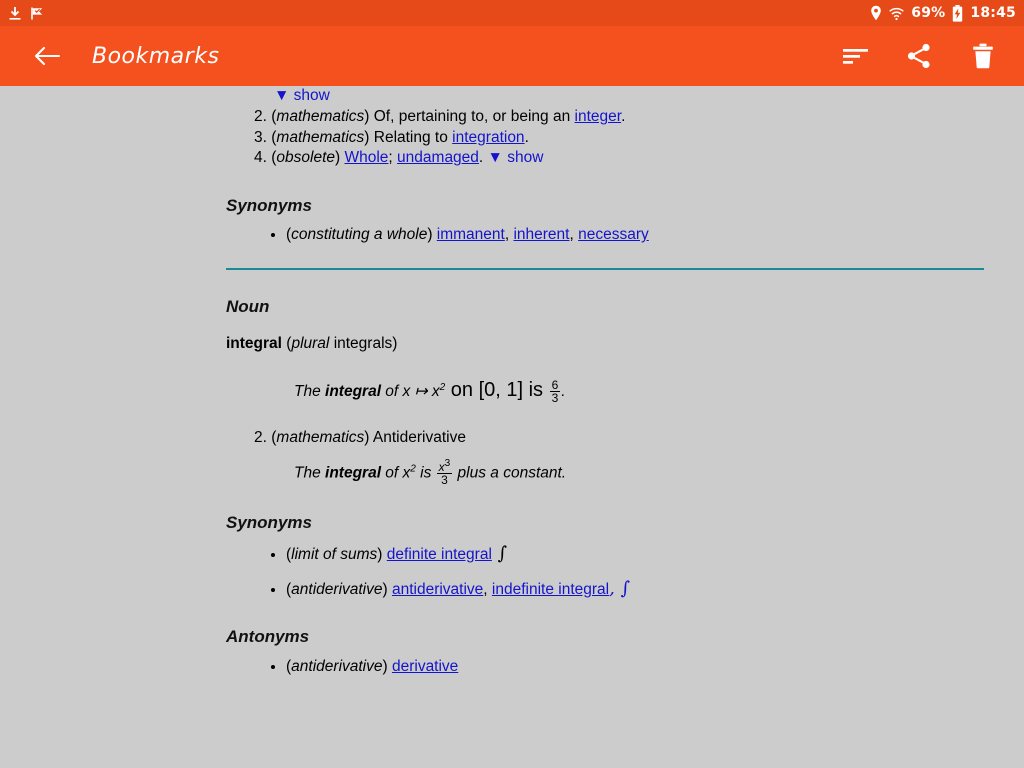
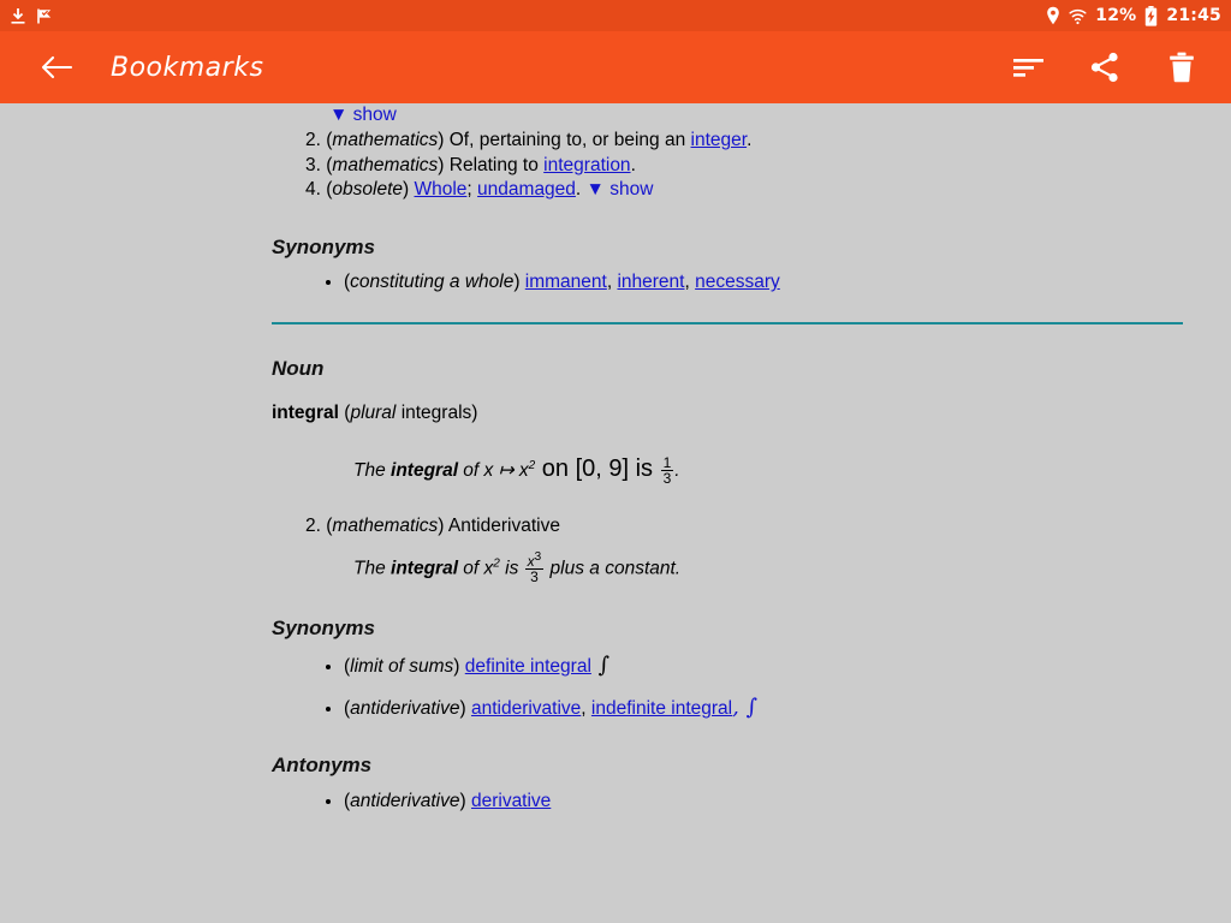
- 69%
+ 12%
- 18:45
+ 21:45
  Bookmarks
  ▼ show
  2. (mathematics) Of, pertaining to, or being an integer.
  3. (mathematics) Relating to integration.
  4. (obsolete) Whole; undamaged. ▼ show
  Synonyms
  (constituting a whole) immanent, inherent, necessary
  Noun
  integral (plural integrals)
- The integral of x ↦ x2 on [0, 1] is
+ The integral of x ↦ x2 on [0, 9] is
- 6
+ 1
  3
  .
  2. (mathematics) Antiderivative
  The integral of x2 is
  x3
  3
  plus a constant.
  Synonyms
  (limit of sums) definite integral ∫
  (antiderivative) antiderivative, indefinite integral, ∫
  Antonyms
  (antiderivative) derivative
